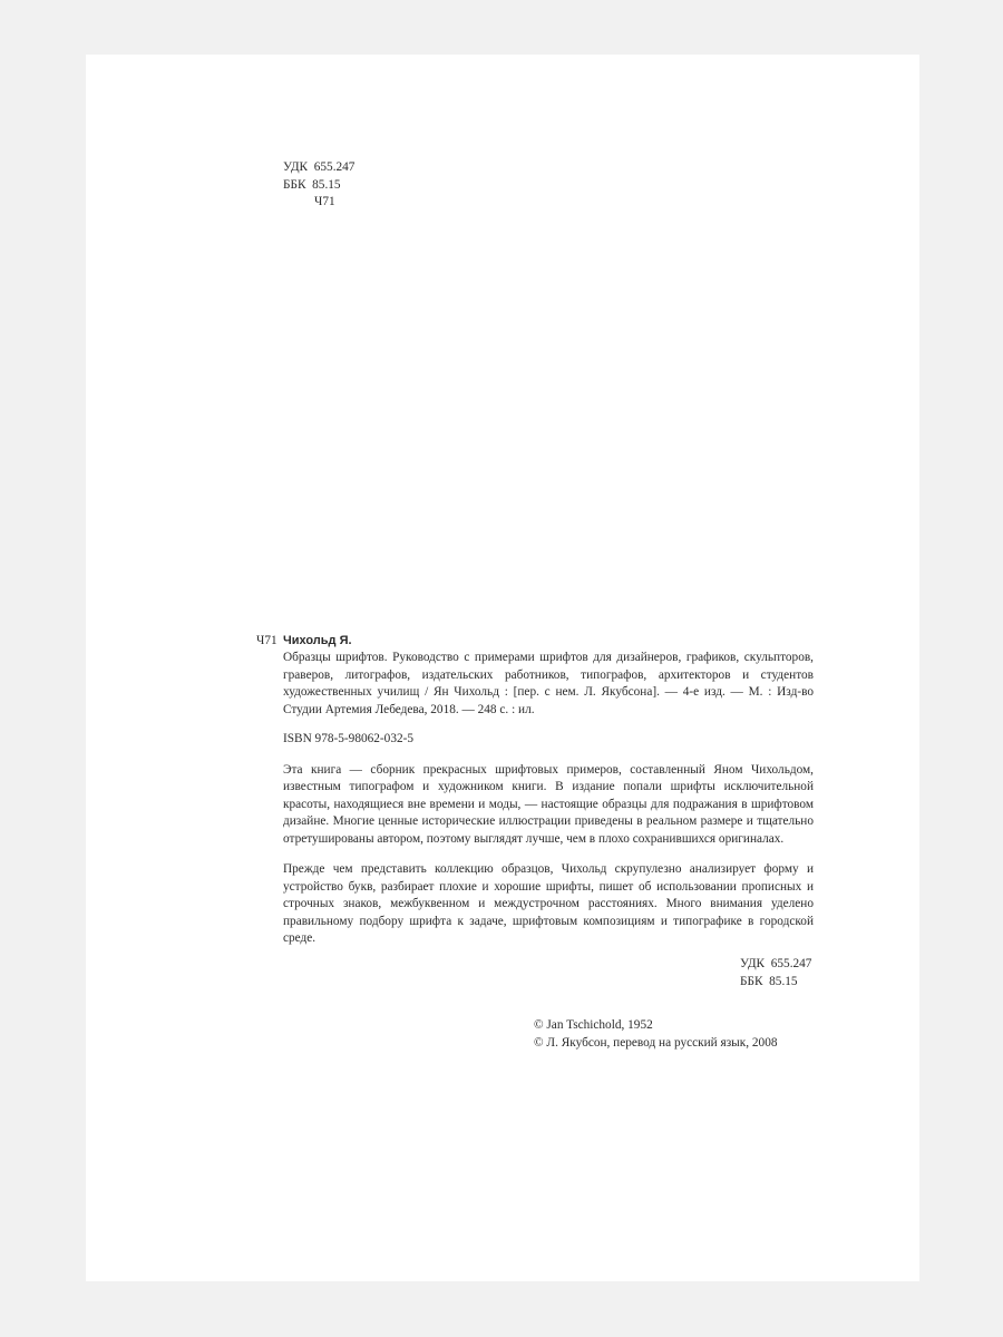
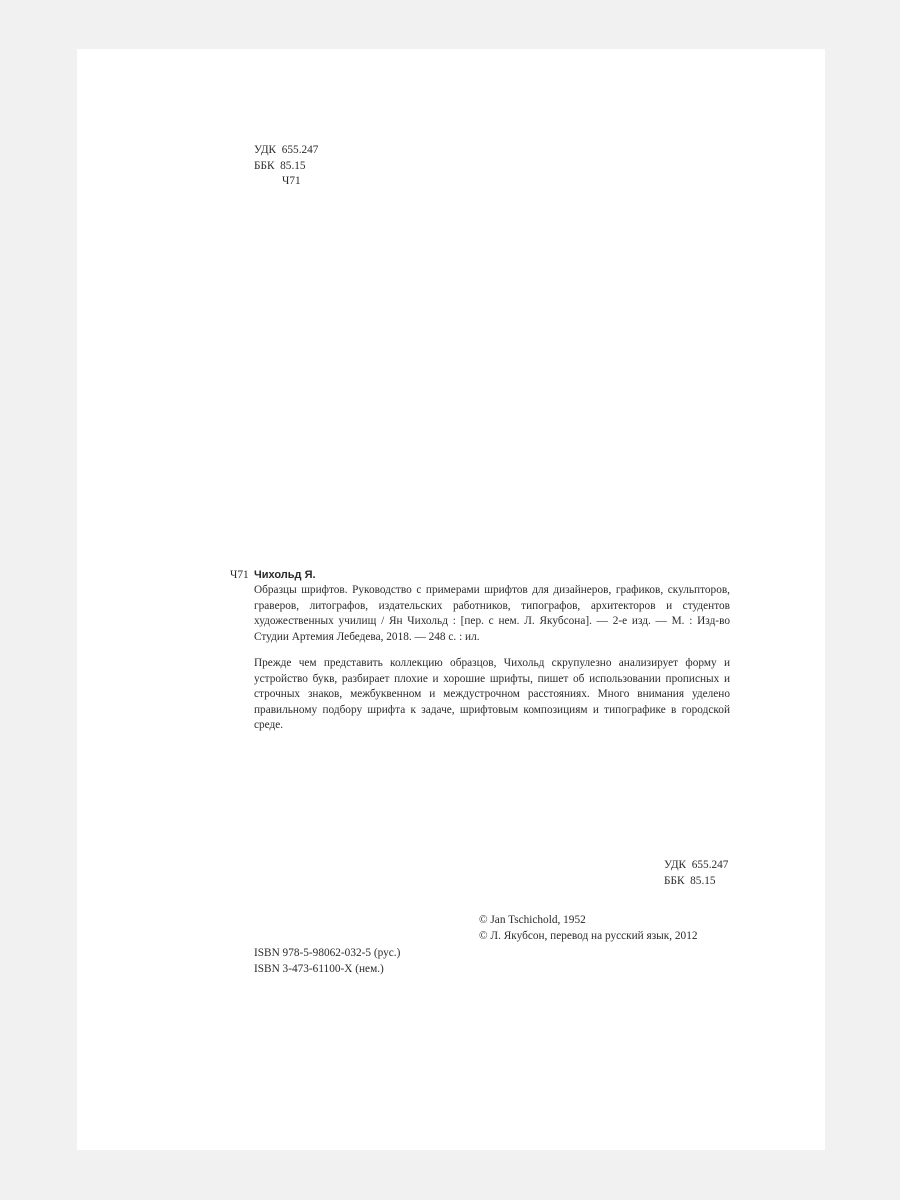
  УДК 655.247
  ББК 85.15
  Ч71
  Ч71
  Чихольд Я.
- Образцы шрифтов. Руководство с примерами шрифтов для дизайнеров, графиков, скульпторов, граверов, литографов, издательских работников, типографов, архитекторов и студентов художественных училищ / Ян Чихольд : [пер. с нем. Л. Якубсона]. — 4-е изд. — М. : Изд-во Студии Артемия Лебедева, 2018. — 248 с. : ил.
+ Образцы шрифтов. Руководство с примерами шрифтов для дизайнеров, графиков, скульпторов, граверов, литографов, издательских работников, типографов, архитекторов и студентов художественных училищ / Ян Чихольд : [пер. с нем. Л. Якубсона]. — 2-е изд. — М. : Изд-во Студии Артемия Лебедева, 2018. — 248 с. : ил.
- ISBN 978-5-98062-032-5
- Эта книга — сборник прекрасных шрифтовых примеров, составленный Яном Чихольдом, известным типографом и художником книги. В издание попали шрифты исключительной красоты, находящиеся вне времени и моды, — настоящие образцы для подражания в шрифтовом дизайне. Многие ценные исторические иллюстрации приведены в реальном размере и тщательно отретушированы автором, поэтому выглядят лучше, чем в плохо сохранившихся оригиналах.
  Прежде чем представить коллекцию образцов, Чихольд скрупулезно анализирует форму и устройство букв, разбирает плохие и хорошие шрифты, пишет об использовании прописных и строчных знаков, межбуквенном и междустрочном расстояниях. Много внимания уделено правильному подбору шрифта к задаче, шрифтовым композициям и типографике в городской среде.
  УДК 655.247
  ББК 85.15
  © Jan Tschichold, 1952
- © Л. Якубсон, перевод на русский язык, 2008
+ © Л. Якубсон, перевод на русский язык, 2012
+ ISBN 978-5-98062-032-5 (рус.)
+ ISBN 3-473-61100-X (нем.)
